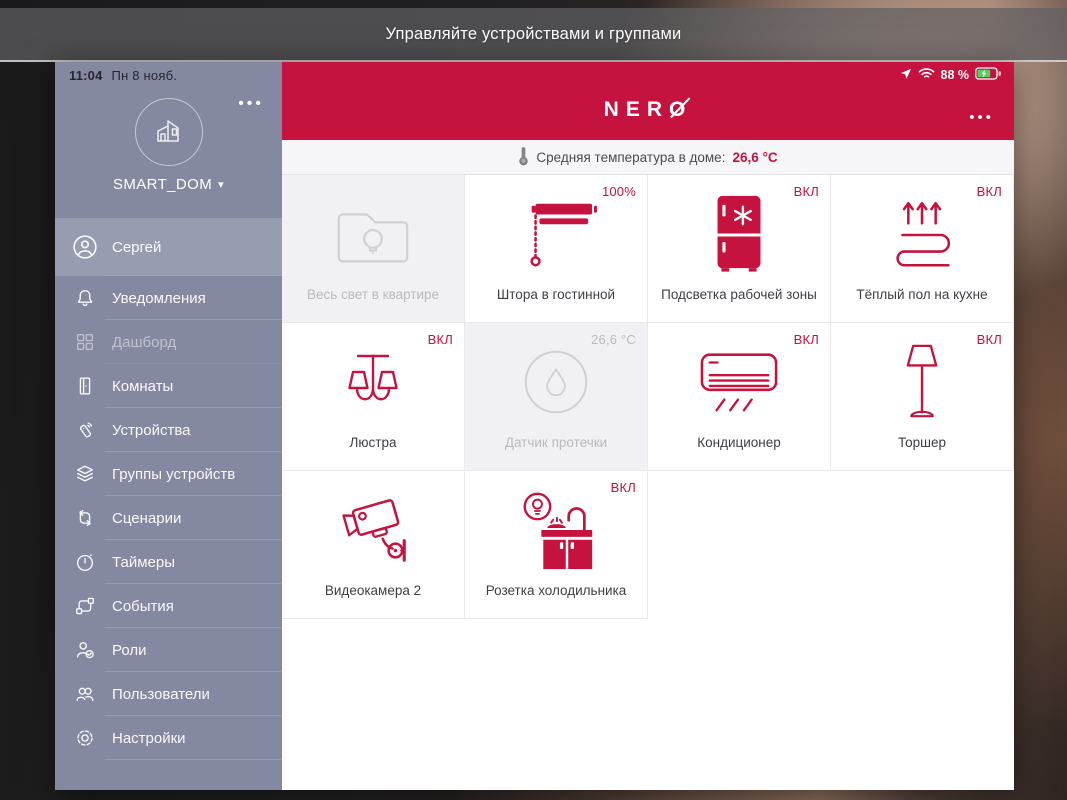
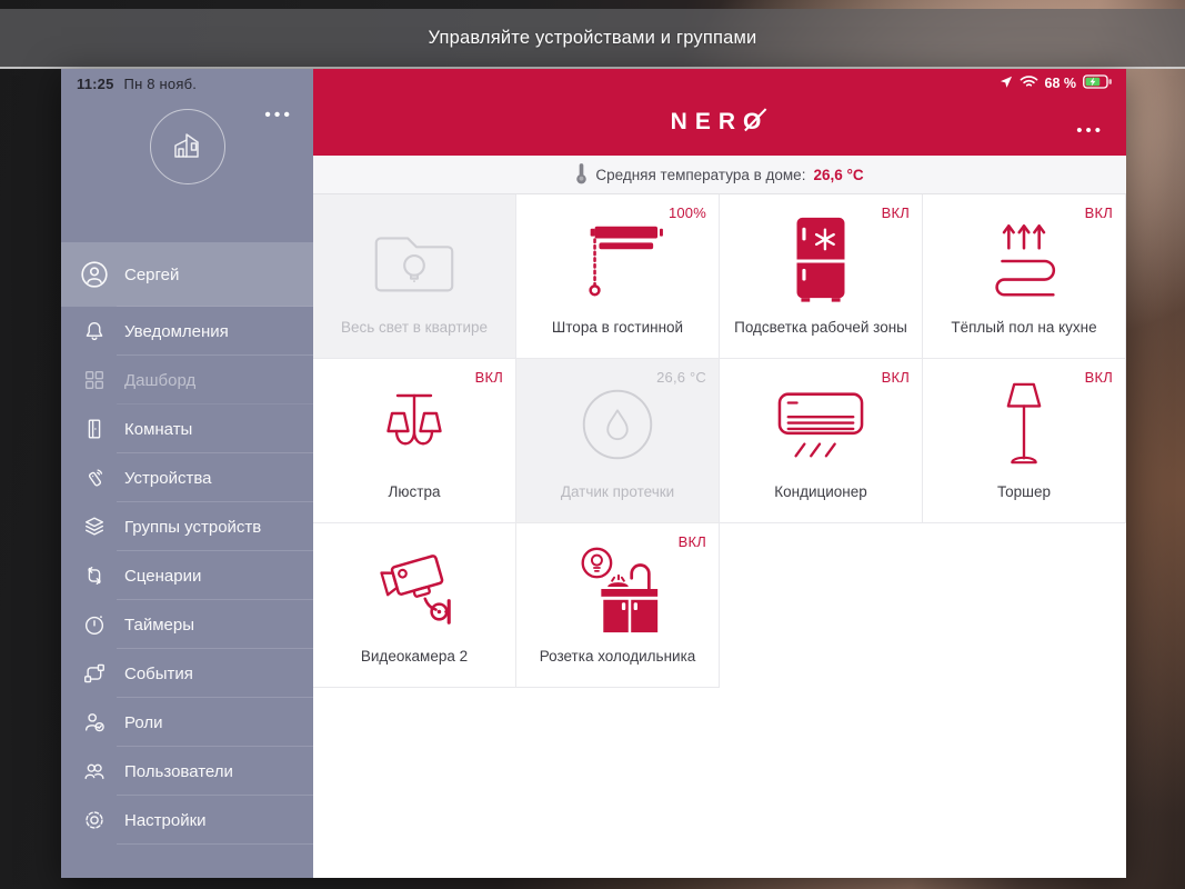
  Управляйте устройствами и группами
- 11:04 Пн 8 нояб.
+ 11:25 Пн 8 нояб.
  •••
- SMART_DOM ▾
  Сергей
  Уведомления
  Дашборд
  Комнаты
  Устройства
  Группы устройств
  Сценарии
  Таймеры
  События
  Роли
  Пользователи
  Настройки
- 88 %
+ 68 %
  NERO
  •••
  Средняя температура в доме:
  26,6 °C
  Весь свет в квартире
  100%
  Штора в гостинной
  ВКЛ
  Подсветка рабочей зоны
  ВКЛ
  Тёплый пол на кухне
  ВКЛ
  Люстра
  26,6 °C
  Датчик протечки
  ВКЛ
  Кондиционер
  ВКЛ
  Торшер
  Видеокамера 2
  ВКЛ
  Розетка холодильника
